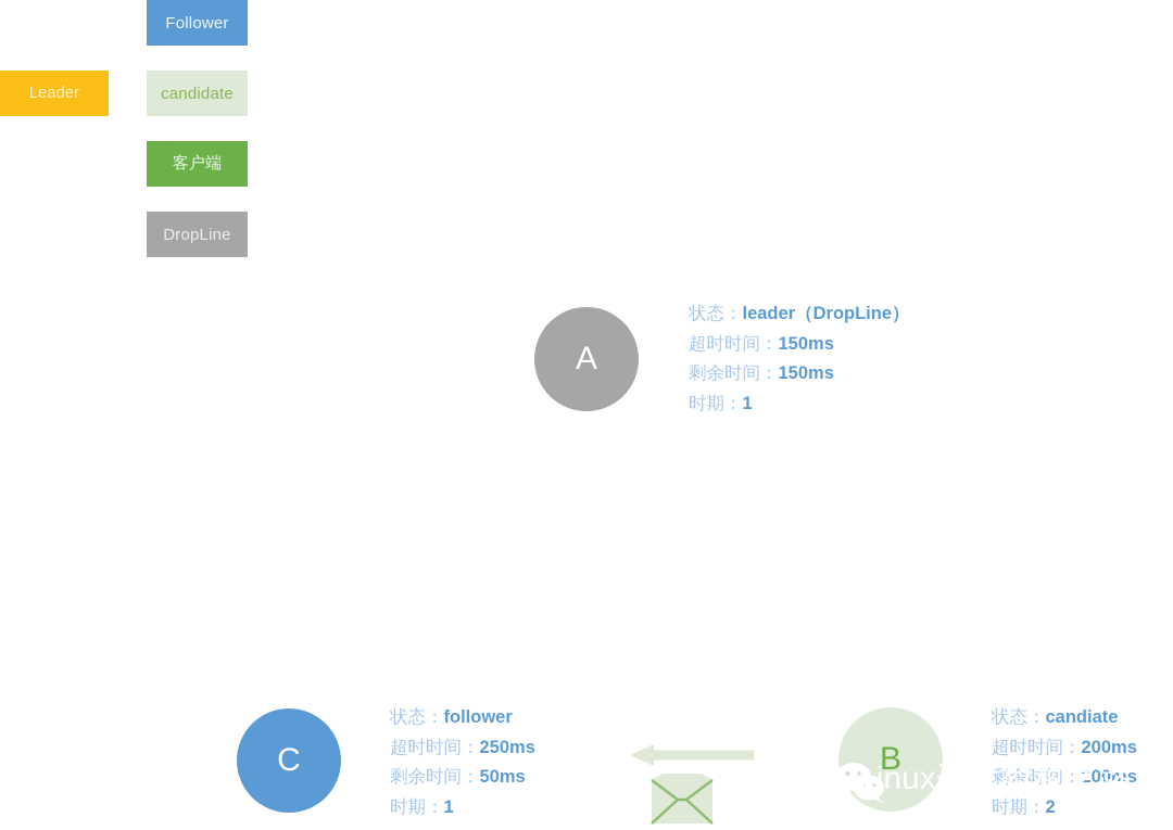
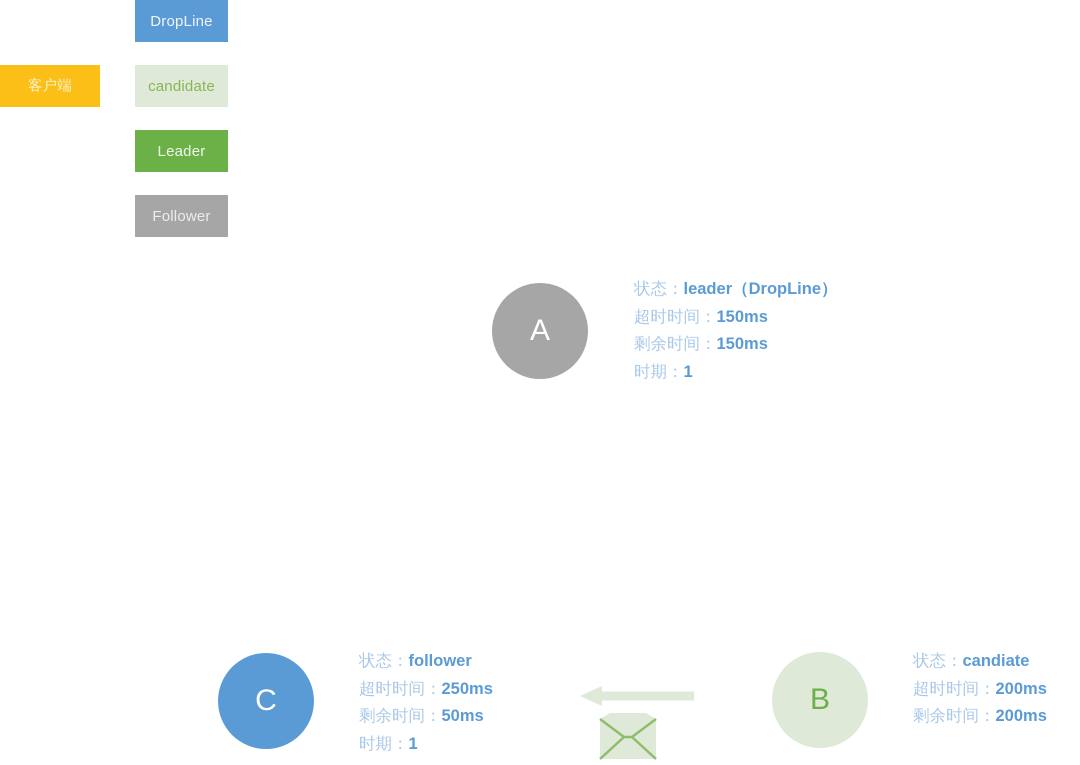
- Leader
+ 客户端
- Follower
+ DropLine
  candidate
- 客户端
+ Leader
- DropLine
+ Follower
  A
  状态：leader（DropLine）
  超时时间：150ms
  剩余时间：150ms
  时期：1
  C
  状态：follower
  超时时间：250ms
  剩余时间：50ms
  时期：1
  B
  状态：candiate
  超时时间：200ms
  剩余时间：200ms
- 时期：2
- Linux开发架构之路
